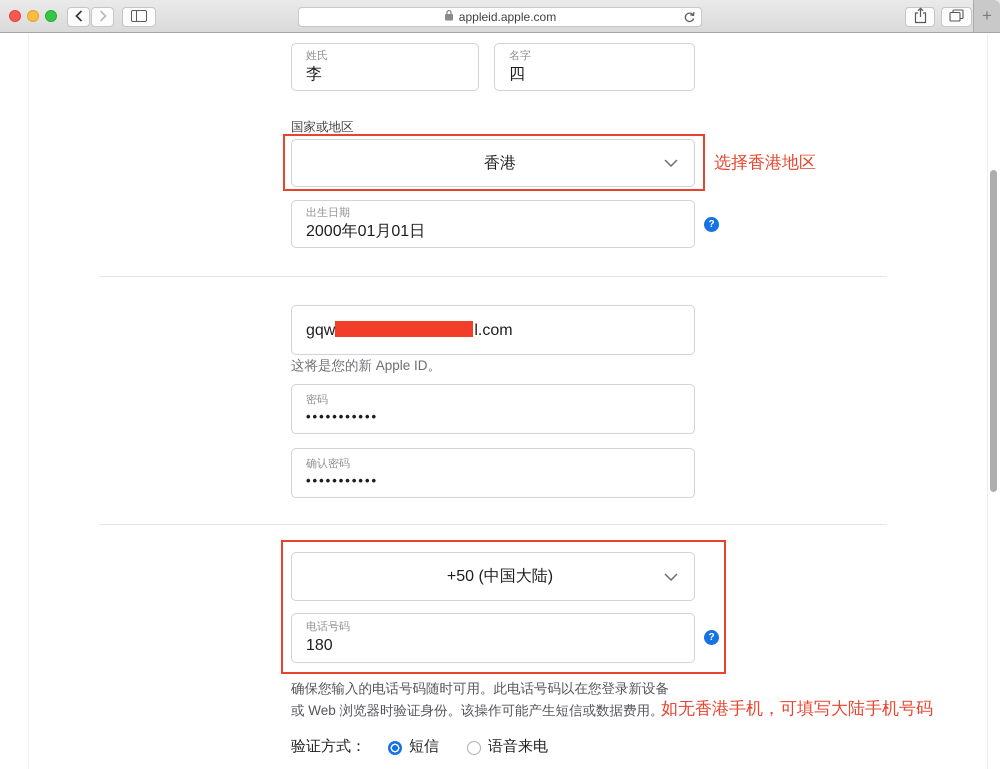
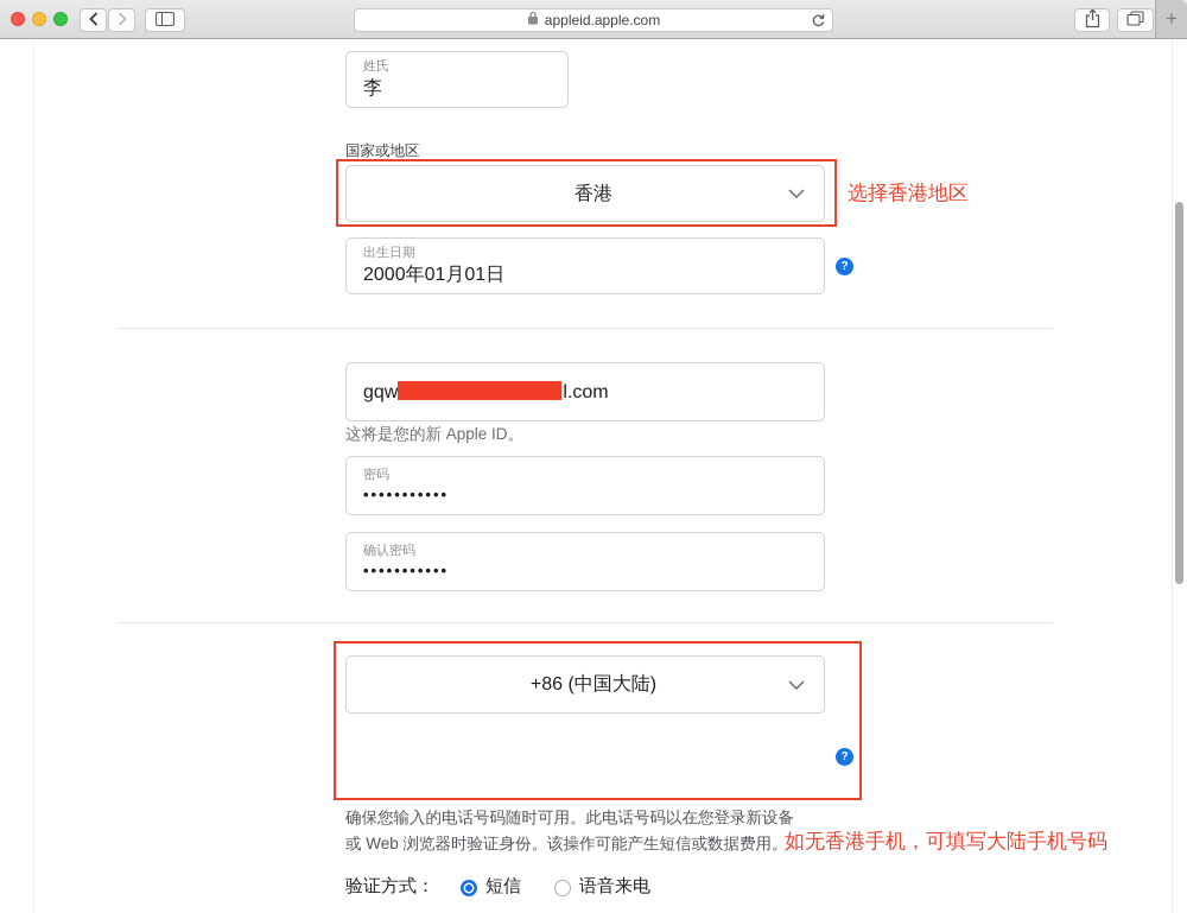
  appleid.apple.com
  +
  姓氏
  李
- 名字
- 四
  国家或地区
  香港
  选择香港地区
  出生日期
  2000年01月01日
  ?
  gqw l.com
  这将是您的新 Apple ID。
  密码
  •••••••••••
  确认密码
  •••••••••••
- +50 (中国大陆)
+ +86 (中国大陆)
- 电话号码
- 180
  ?
  确保您输入的电话号码随时可用。此电话号码以在您登录新设备
  或 Web 浏览器时验证身份。该操作可能产生短信或数据费用。
  如无香港手机，可填写大陆手机号码
  验证方式：
  短信
  语音来电
